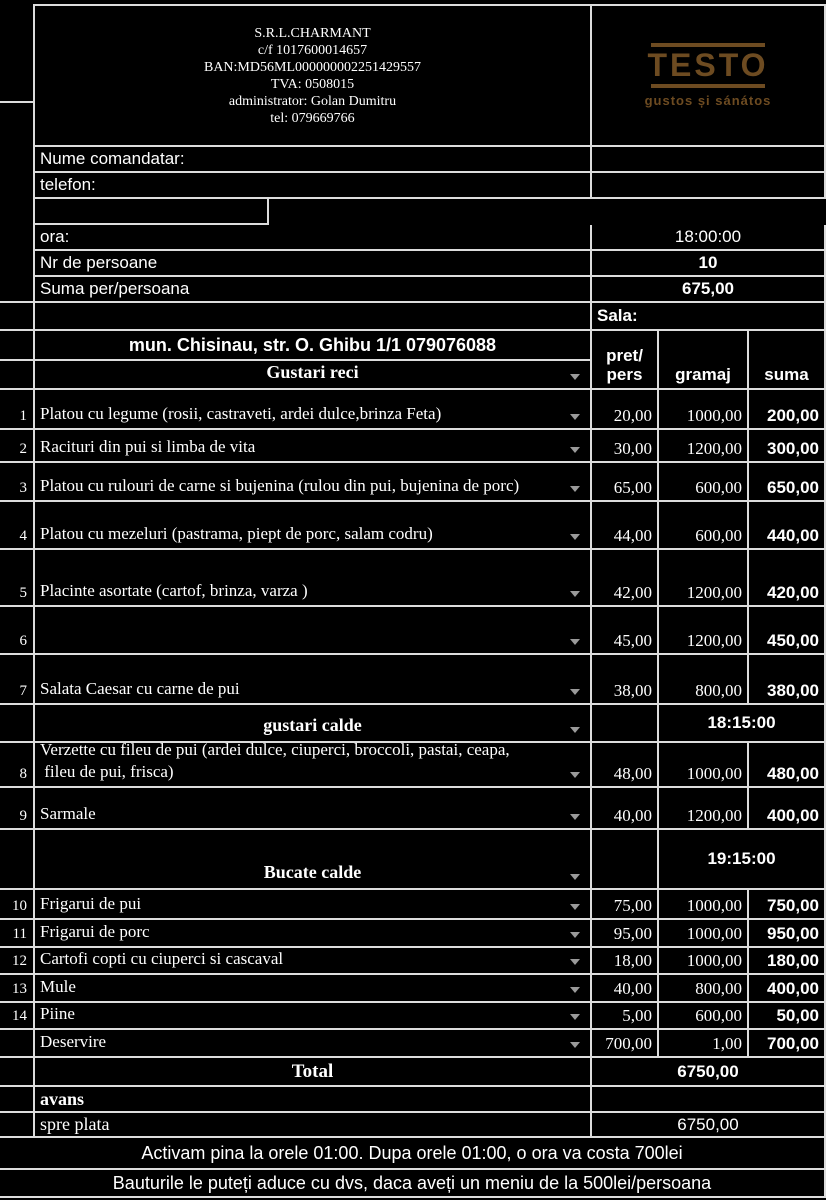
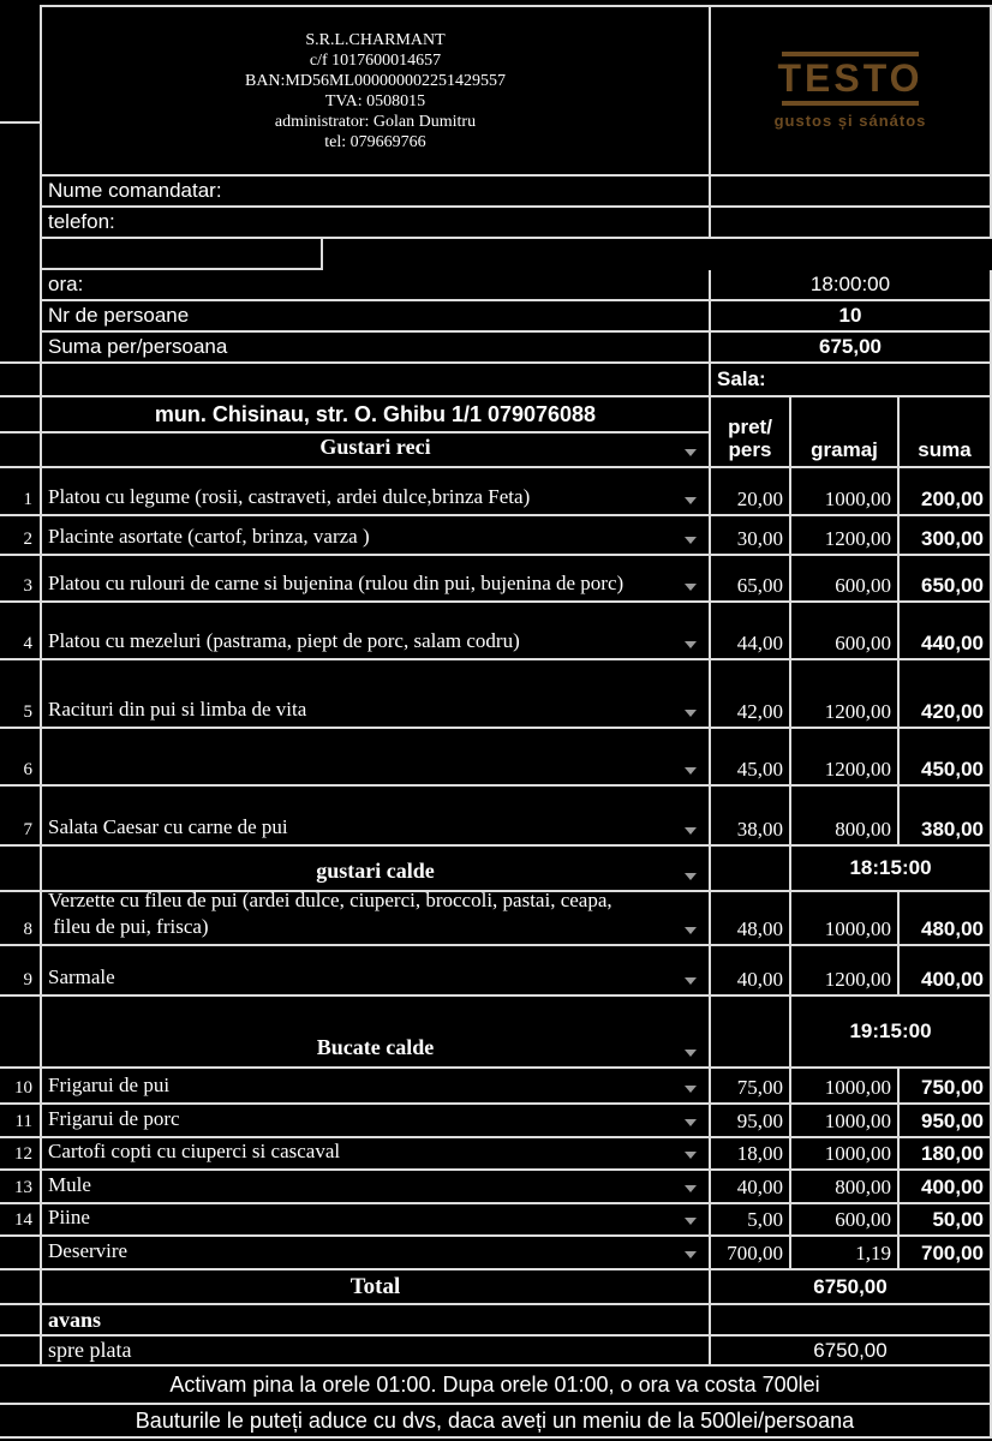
  S.R.L.CHARMANT
  c/f 1017600014657
  BAN:MD56ML000000002251429557
  TVA: 0508015
  administrator: Golan Dumitru
  tel: 079669766
  TESTO
  gustos și sánátos
  Nume comandatar:
  telefon:
  ora:
  18:00:00
  Nr de persoane
  10
  Suma per/persoana
  675,00
  Sala:
  mun. Chisinau, str. O. Ghibu 1/1 079076088
  Gustari reci
  pret/
  pers
  gramaj
  suma
  1
  Platou cu legume (rosii, castraveti, ardei dulce,brinza Feta)
  20,00
  1000,00
  200,00
  2
- Racituri din pui si limba de vita
+ Placinte asortate (cartof, brinza, varza )
  30,00
  1200,00
  300,00
  3
  Platou cu rulouri de carne si bujenina (rulou din pui, bujenina de porc)
  65,00
  600,00
  650,00
  4
  Platou cu mezeluri (pastrama, piept de porc, salam codru)
  44,00
  600,00
  440,00
  5
- Placinte asortate (cartof, brinza, varza )
+ Racituri din pui si limba de vita
  42,00
  1200,00
  420,00
  6
  45,00
  1200,00
  450,00
  7
  Salata Caesar cu carne de pui
  38,00
  800,00
  380,00
  gustari calde
  18:15:00
  8
  Verzette cu fileu de pui (ardei dulce, ciuperci, broccoli, pastai, ceapa,
  fileu de pui, frisca)
  48,00
  1000,00
  480,00
  9
  Sarmale
  40,00
  1200,00
  400,00
  Bucate calde
  19:15:00
  10
  Frigarui de pui
  75,00
  1000,00
  750,00
  11
  Frigarui de porc
  95,00
  1000,00
  950,00
  12
  Cartofi copti cu ciuperci si cascaval
  18,00
  1000,00
  180,00
  13
  Mule
  40,00
  800,00
  400,00
  14
  Piine
  5,00
  600,00
  50,00
  Deservire
  700,00
- 1,00
+ 1,19
  700,00
  Total
  6750,00
  avans
  spre plata
  6750,00
  Activam pina la orele 01:00. Dupa orele 01:00, o ora va costa 700lei
  Bauturile le puteți aduce cu dvs, daca aveți un meniu de la 500lei/persoana
